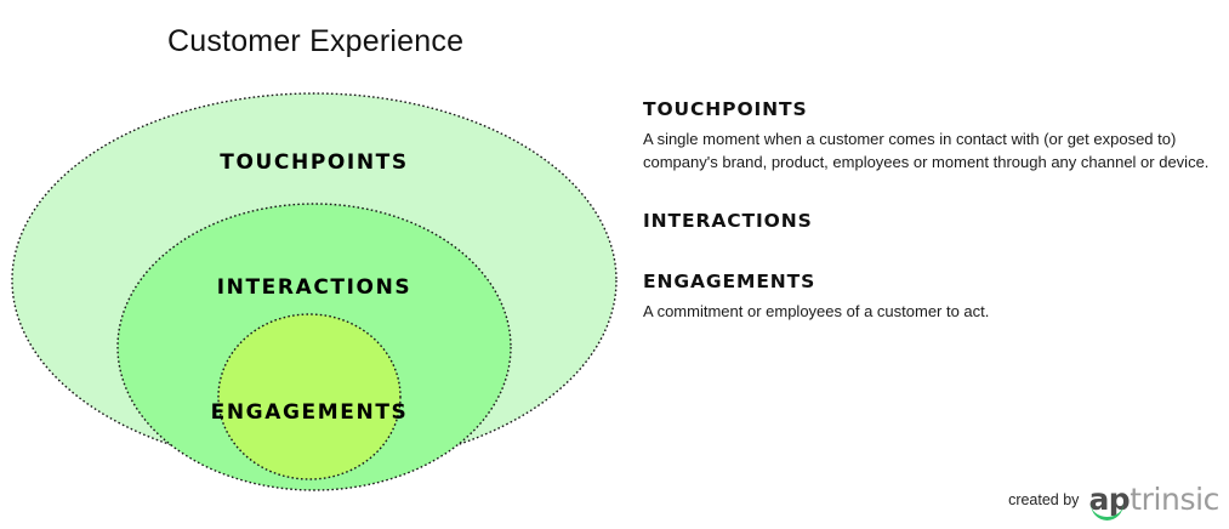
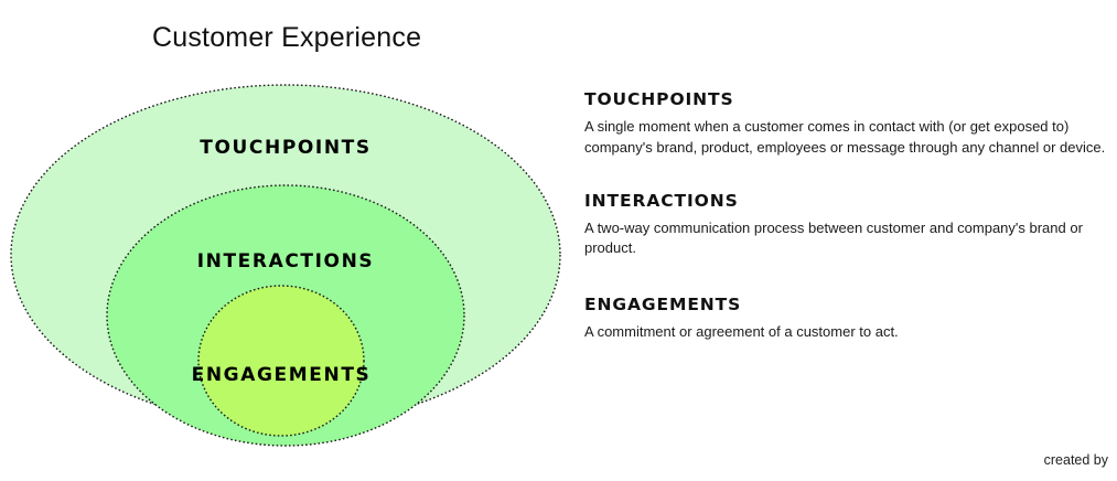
  Customer Experience
  TOUCHPOINTS
  INTERACTIONS
  ENGAGEMENTS
  TOUCHPOINTS
- A single moment when a customer comes in contact with (or get exposed to) company's brand, product, employees or moment through any channel or device.
+ A single moment when a customer comes in contact with (or get exposed to) company's brand, product, employees or message through any channel or device.
  INTERACTIONS
+ A two-way communication process between customer and company's brand or product.
  ENGAGEMENTS
- A commitment or employees of a customer to act.
+ A commitment or agreement of a customer to act.
  created by
- ap
- trinsic
